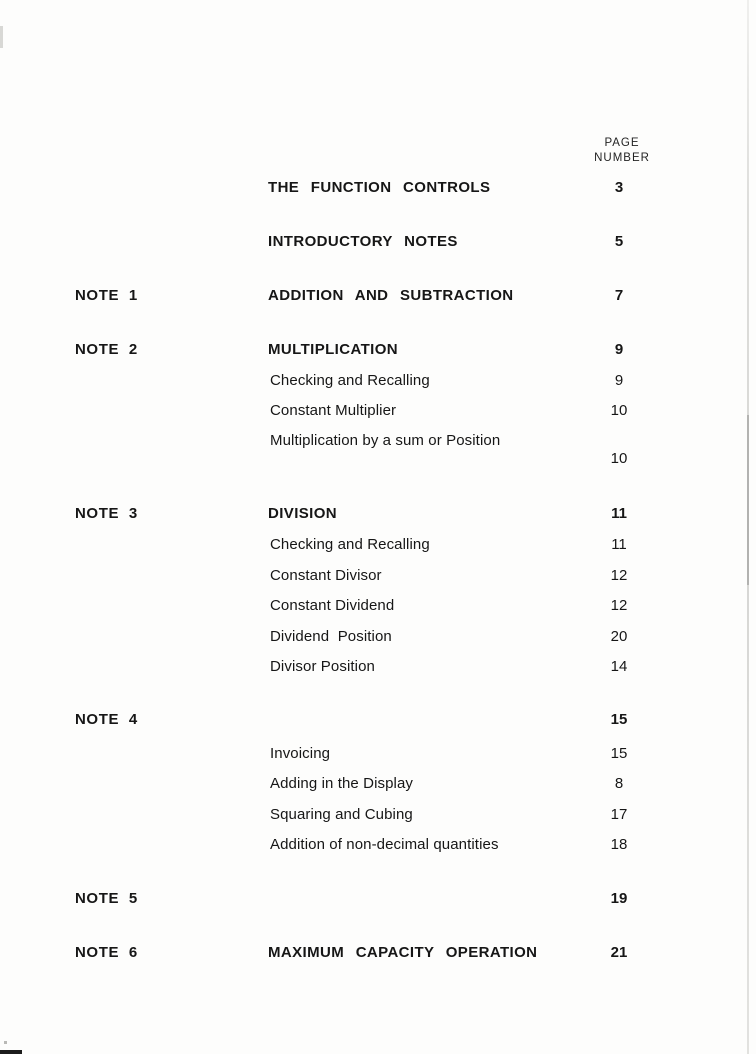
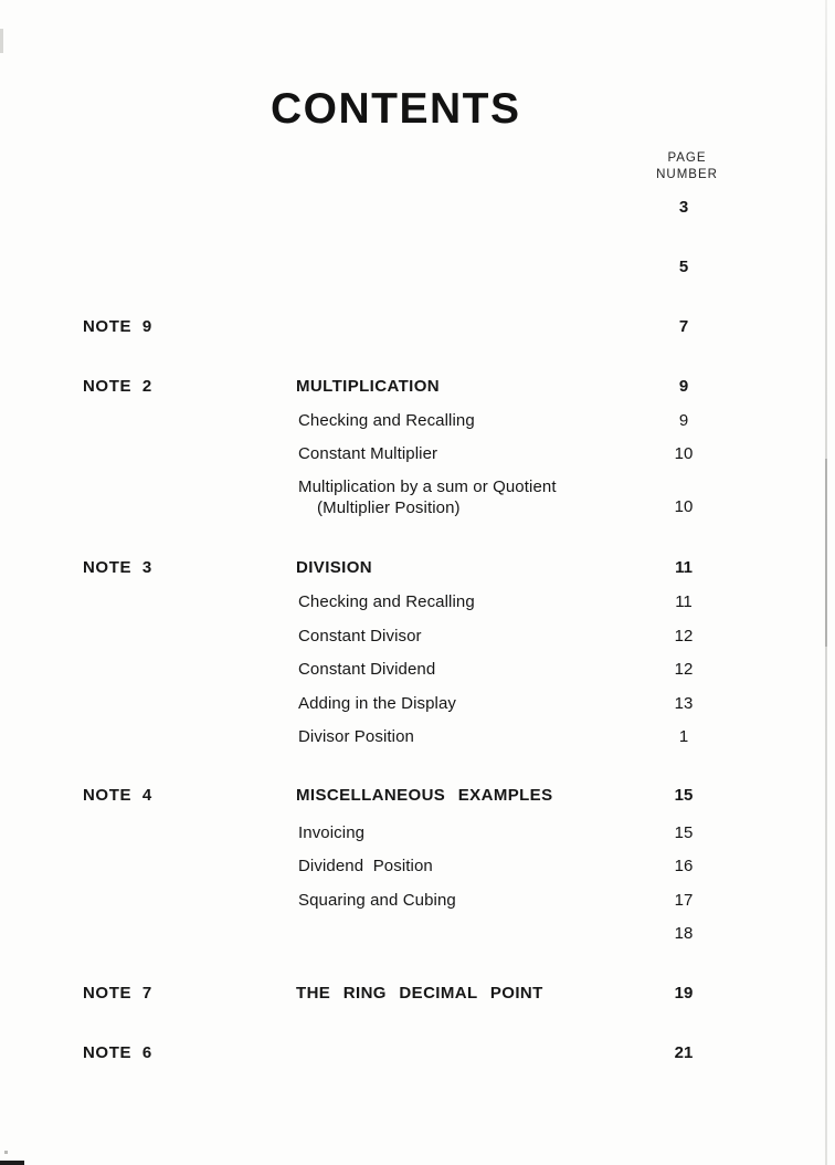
+ CONTENTS
  PAGE
  NUMBER
- THE FUNCTION CONTROLS
  3
- INTRODUCTORY NOTES
  5
- NOTE 1
+ NOTE 9
- ADDITION AND SUBTRACTION
  7
  NOTE 2
  MULTIPLICATION
  9
  Checking and Recalling
  9
  Constant Multiplier
  10
- Multiplication by a sum or Position
+ Multiplication by a sum or Quotient
+ (Multiplier Position)
  10
  NOTE 3
  DIVISION
  11
  Checking and Recalling
  11
  Constant Divisor
  12
  Constant Dividend
  12
- Dividend Position
+ Adding in the Display
- 20
+ 13
  Divisor Position
- 14
+ 1
  NOTE 4
+ MISCELLANEOUS EXAMPLES
  15
  Invoicing
  15
- Adding in the Display
+ Dividend Position
- 8
+ 16
  Squaring and Cubing
  17
- Addition of non-decimal quantities
  18
- NOTE 5
+ NOTE 7
+ THE RING DECIMAL POINT
  19
  NOTE 6
- MAXIMUM CAPACITY OPERATION
  21
